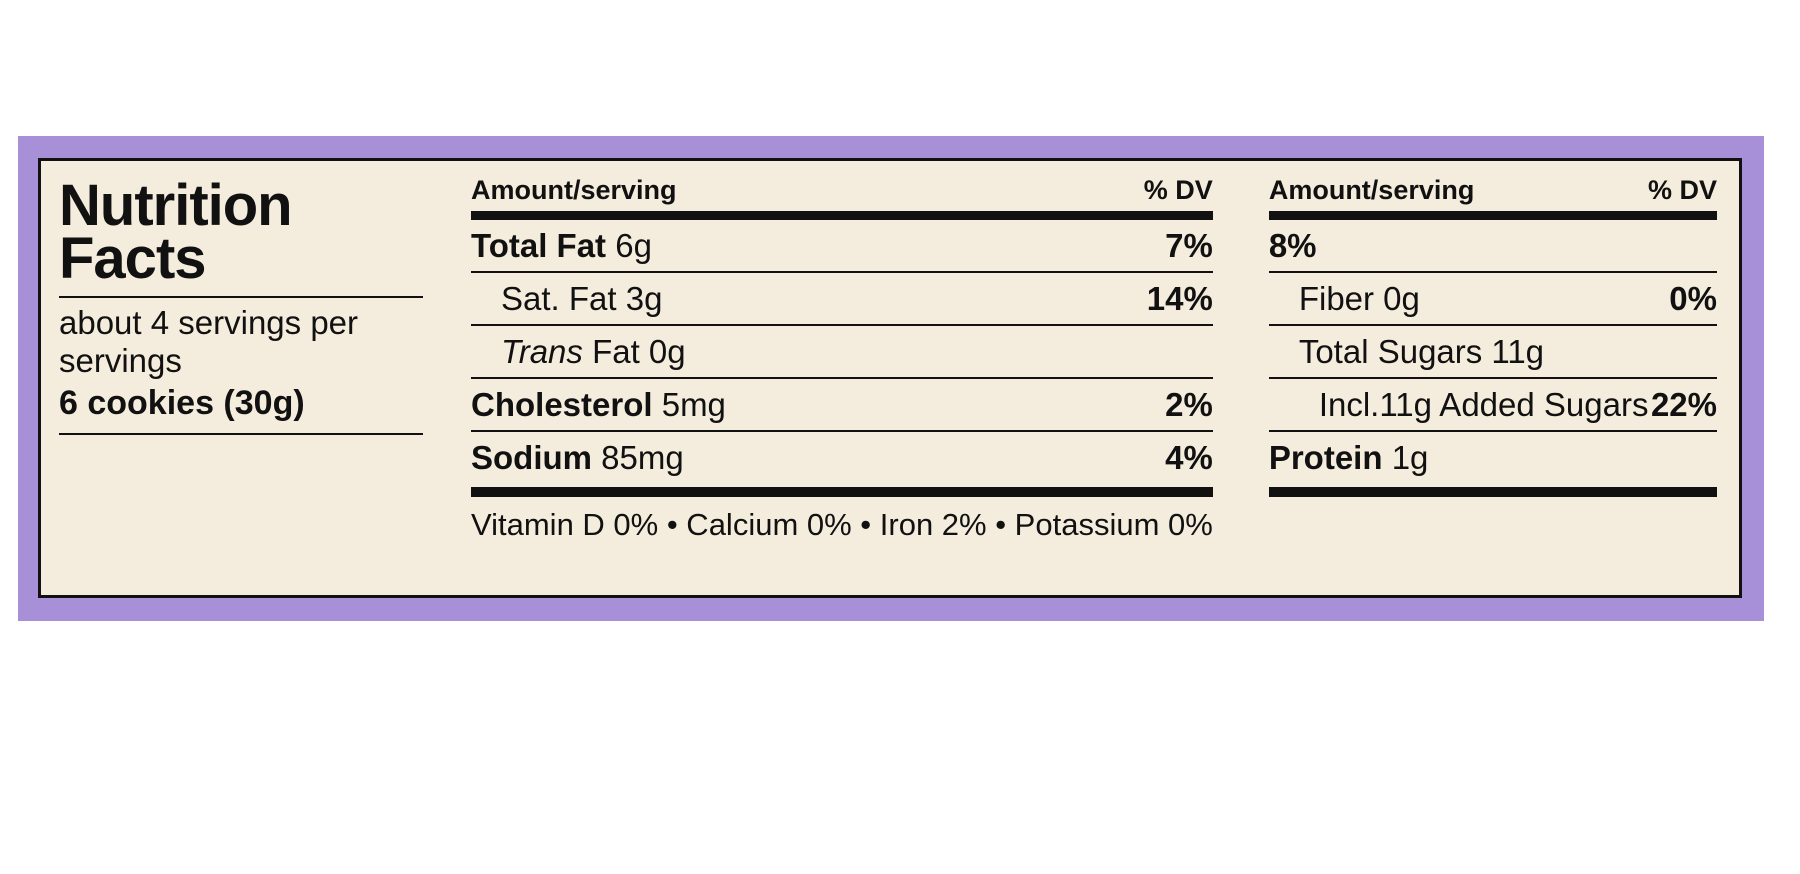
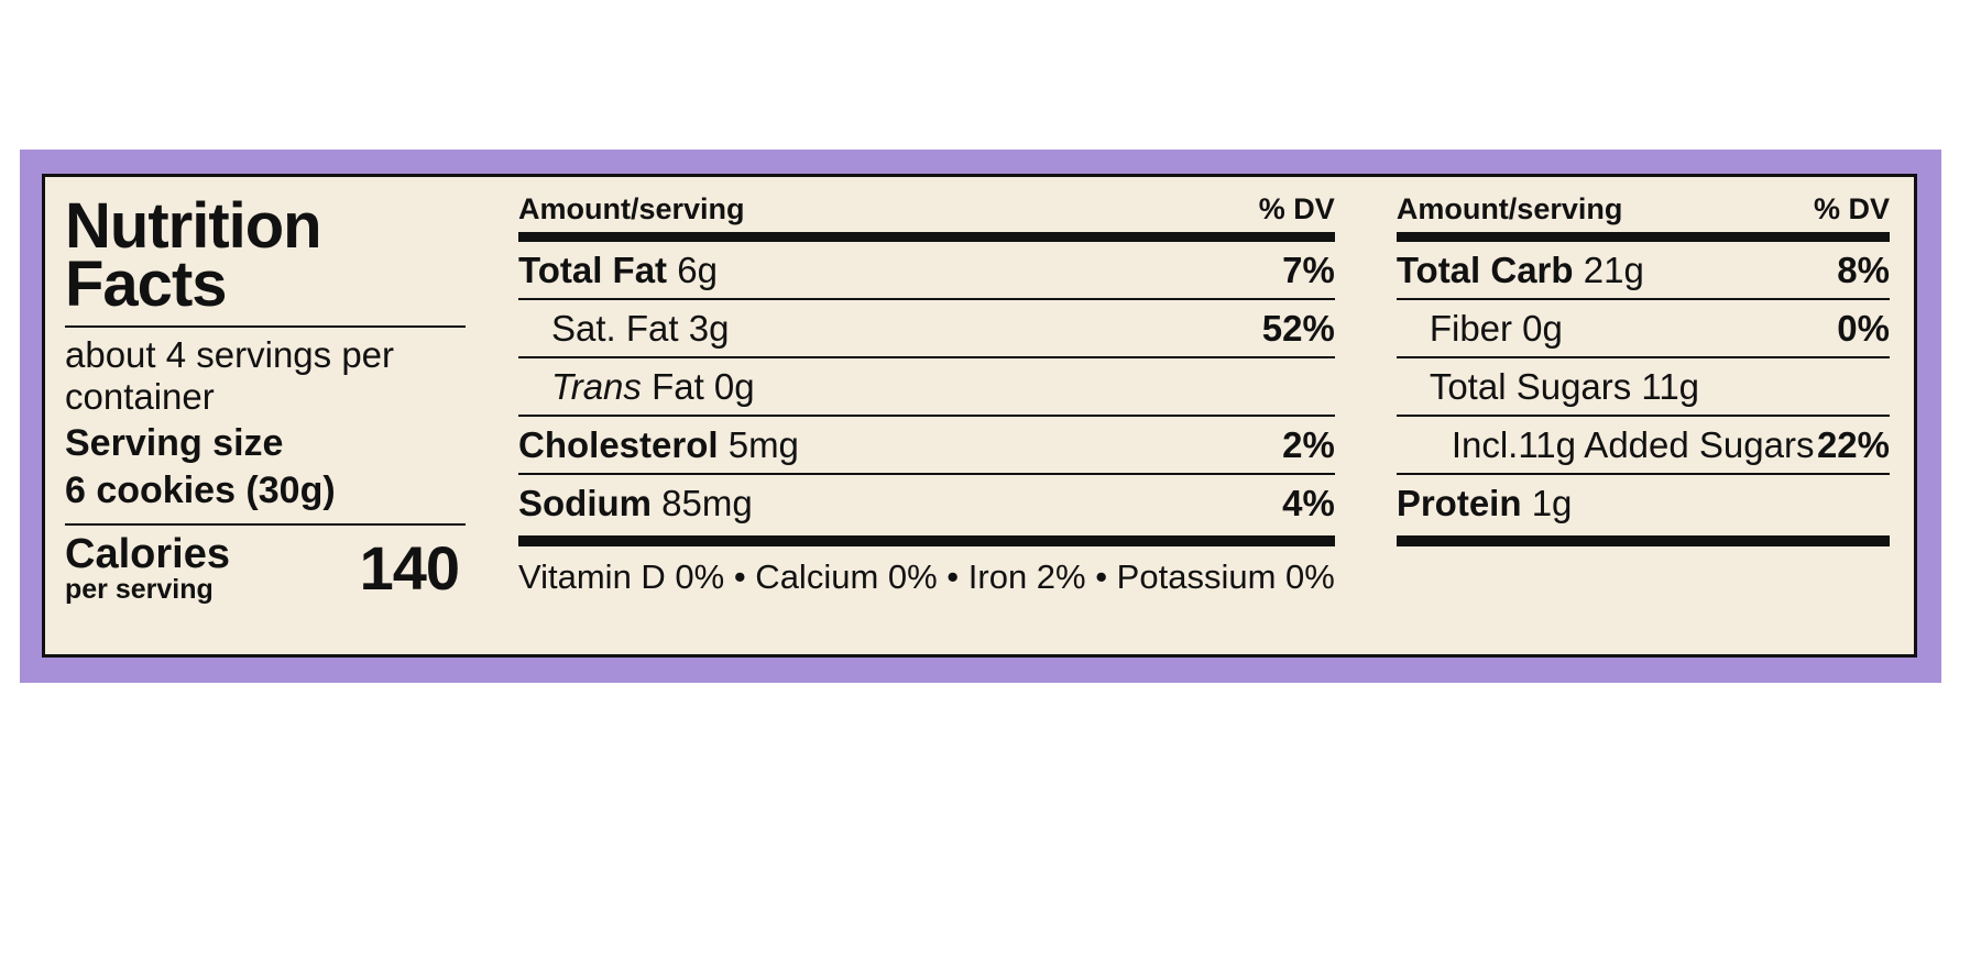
  Nutrition Facts
- about 4 servings per servings
+ about 4 servings per container
+ Serving size
  6 cookies (30g)
+ Calories
+ per serving
+ 140
  Amount/serving
  % DV
  Total Fat 6g
  7%
  Sat. Fat 3g
- 14%
+ 52%
  Trans Fat 0g
  Cholesterol 5mg
  2%
  Sodium 85mg
  4%
  Vitamin D 0% • Calcium 0% • Iron 2% • Potassium 0%
  Amount/serving
  % DV
+ Total Carb 21g
  8%
  Fiber 0g
  0%
  Total Sugars 11g
  Incl.11g Added Sugars
  22%
  Protein 1g
